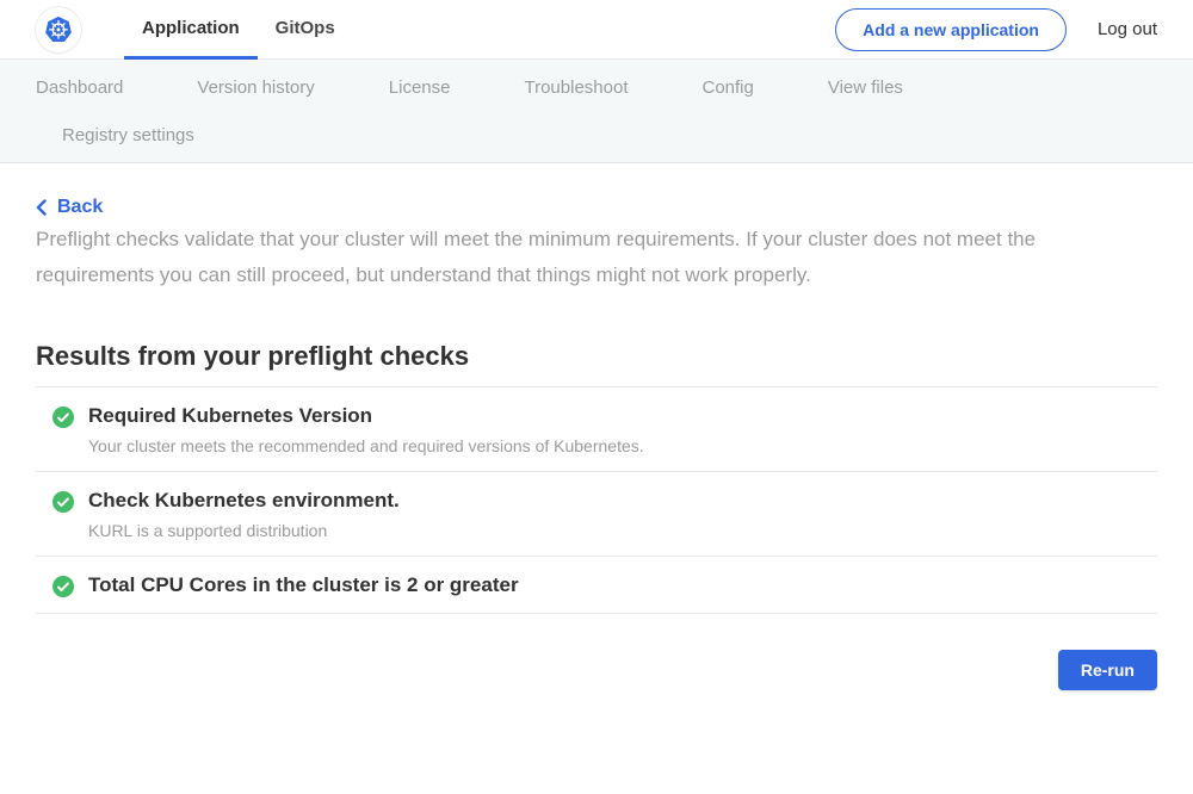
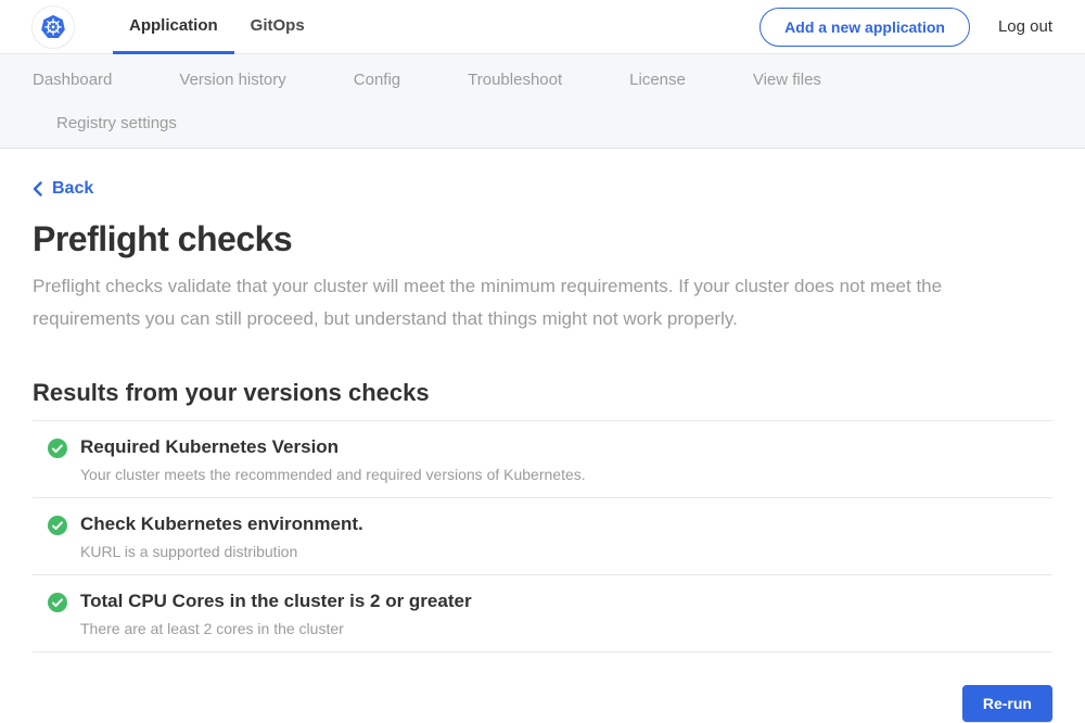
  Application
  GitOps
  Add a new application
  Log out
  Dashboard
  Version history
- License
+ Config
  Troubleshoot
- Config
+ License
  View files
  Registry settings
  Back
+ Preflight checks
  Preflight checks validate that your cluster will meet the minimum requirements. If your cluster does not meet the requirements you can still proceed, but understand that things might not work properly.
- Results from your preflight checks
+ Results from your versions checks
  Required Kubernetes Version
  Your cluster meets the recommended and required versions of Kubernetes.
  Check Kubernetes environment.
  KURL is a supported distribution
  Total CPU Cores in the cluster is 2 or greater
+ There are at least 2 cores in the cluster
  Re-run
